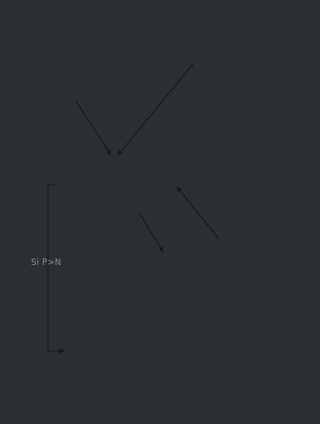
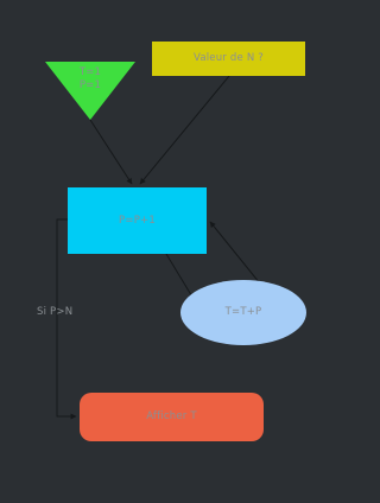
+ T=1
+ P=1
+ Valeur de N ?
+ P=P+1
+ T=T+P
+ Afficher T
  Si P>N
